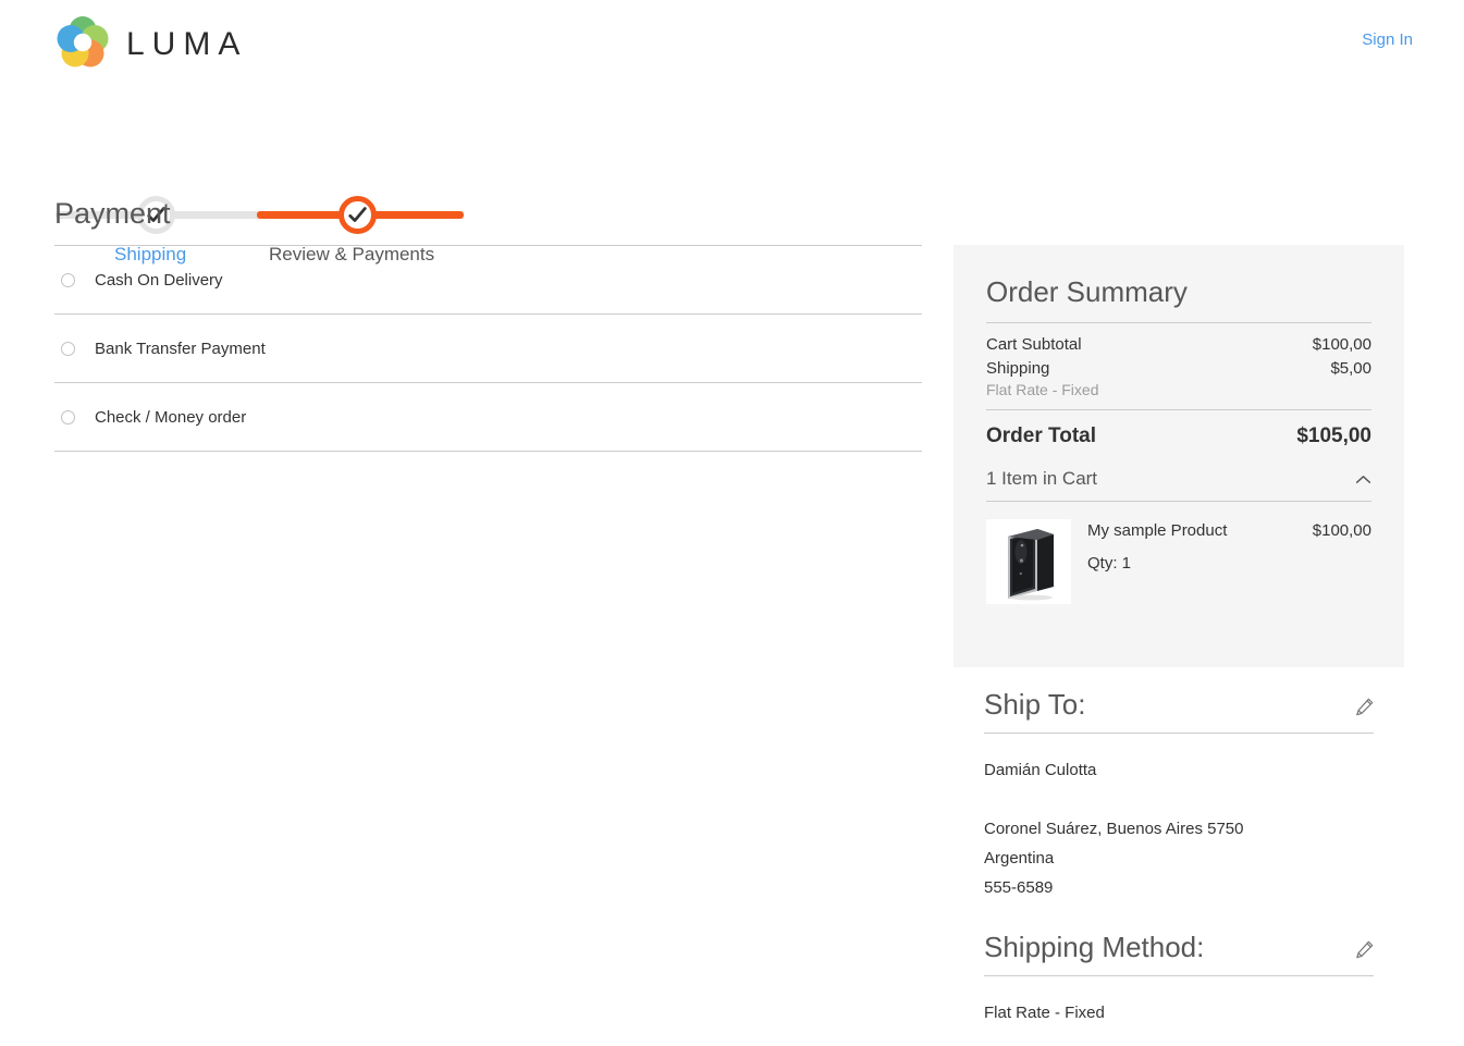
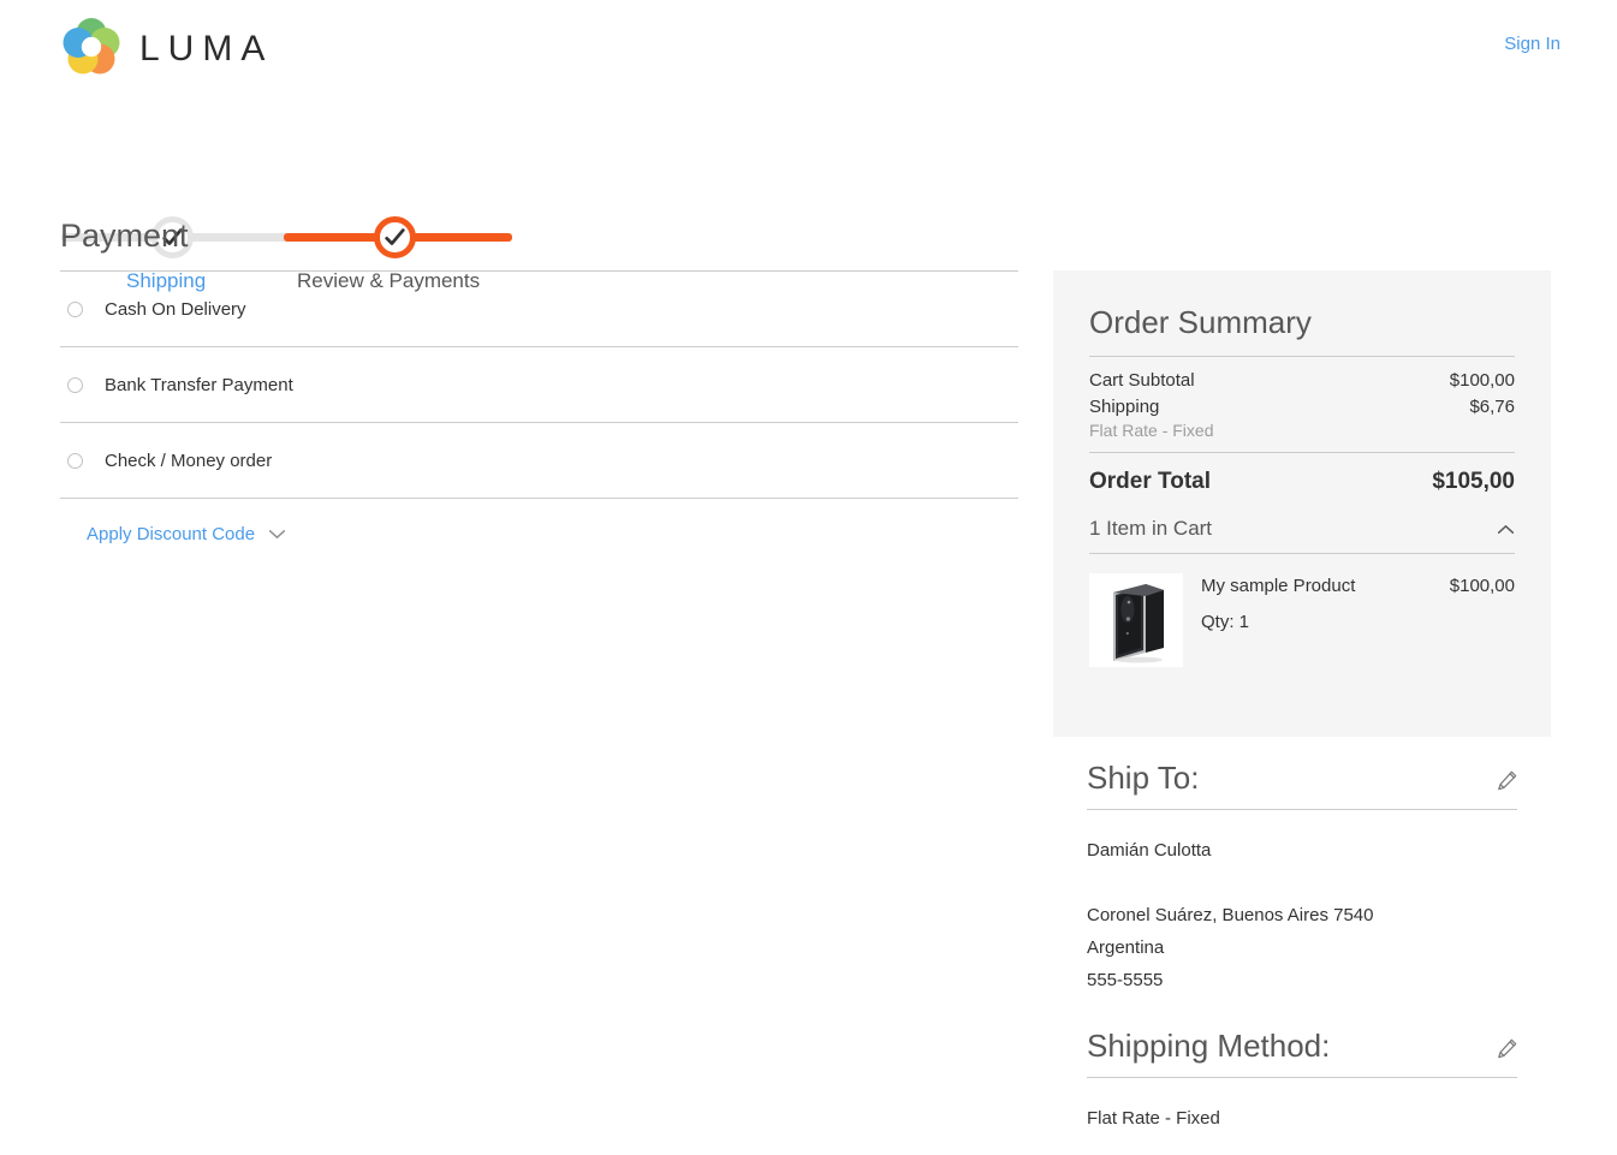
  LUMA
  Sign In
  Shipping
  Review & Payments
  Payment
  Cash On Delivery
  Bank Transfer Payment
  Check / Money order
+ Apply Discount Code
  Order Summary
  Cart Subtotal
  $100,00
  Shipping
- $5,00
+ $6,76
  Flat Rate - Fixed
  Order Total
  $105,00
  1 Item in Cart
  My sample Product
  Qty: 1
  $100,00
  Ship To:
  Damián Culotta
- Coronel Suárez, Buenos Aires 5750
+ Coronel Suárez, Buenos Aires 7540
  Argentina
- 555-6589
+ 555-5555
  Shipping Method:
  Flat Rate - Fixed
